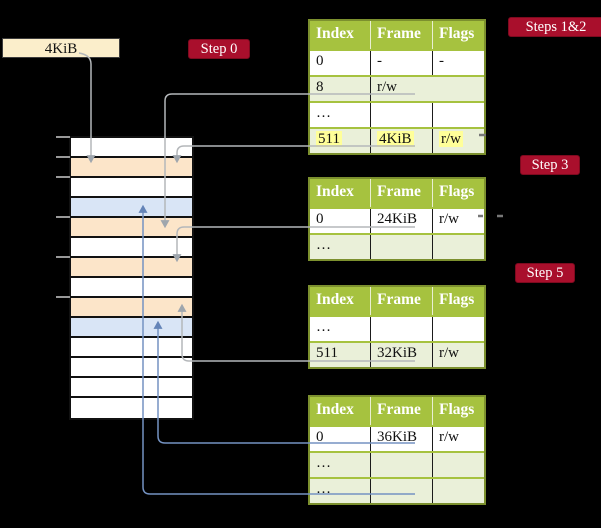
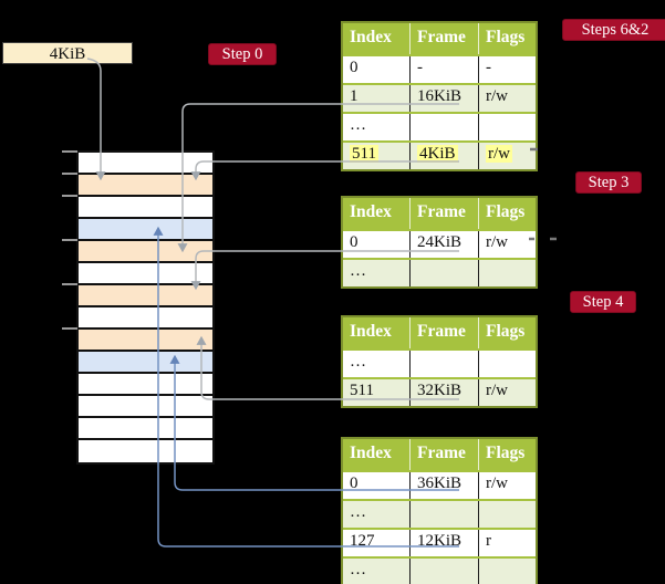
  4KiB
  Step 0
- Steps 1&2
+ Steps 6&2
  Step 3
- Step 5
+ Step 4
  Index
  Frame
  Flags
  0
  -
  -
- 8
+ 1
+ 16KiB
  r/w
  …
  511
  4KiB
  r/w
  Index
  Frame
  Flags
  0
  24KiB
  r/w
  …
  Index
  Frame
  Flags
  …
  511
  32KiB
  r/w
  Index
  Frame
  Flags
  0
  36KiB
  r/w
  …
+ 127
+ 12KiB
+ r
  …
